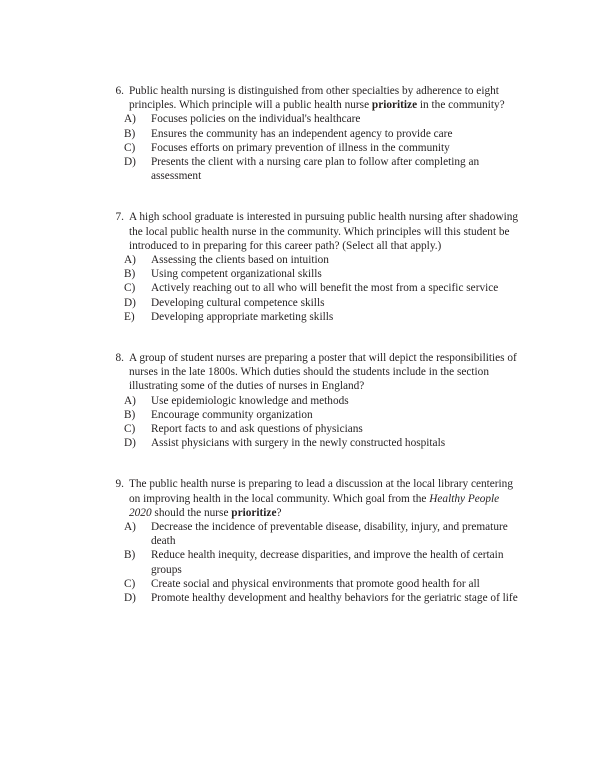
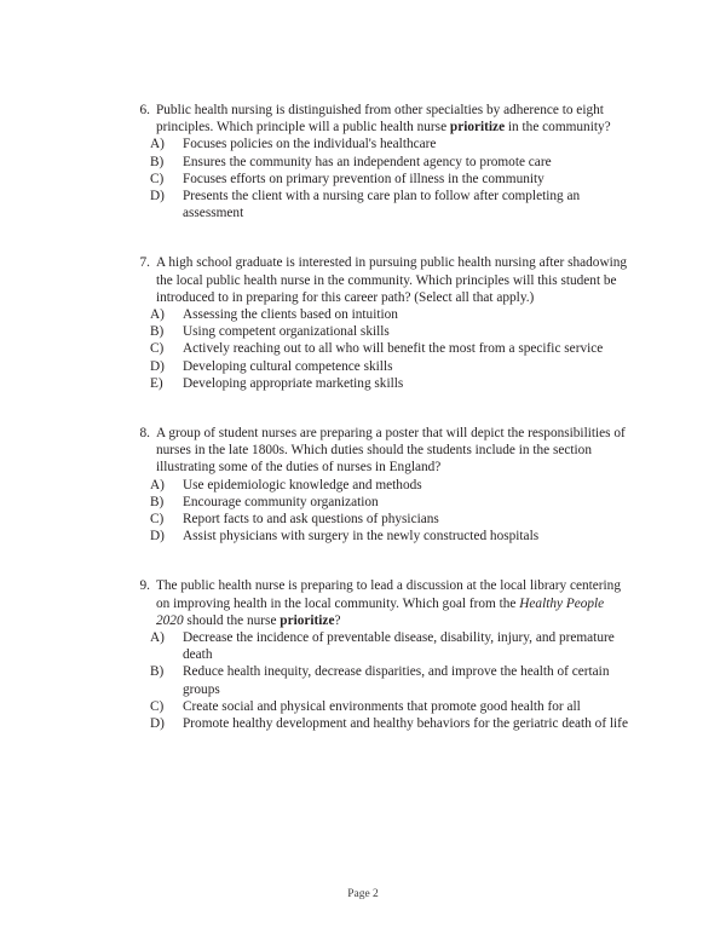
  6.
  Public health nursing is distinguished from other specialties by adherence to eight principles. Which principle will a public health nurse prioritize in the community?
  A)
  Focuses policies on the individual's healthcare
  B)
- Ensures the community has an independent agency to provide care
+ Ensures the community has an independent agency to promote care
  C)
  Focuses efforts on primary prevention of illness in the community
  D)
  Presents the client with a nursing care plan to follow after completing an assessment
  7.
  A high school graduate is interested in pursuing public health nursing after shadowing the local public health nurse in the community. Which principles will this student be introduced to in preparing for this career path? (Select all that apply.)
  A)
  Assessing the clients based on intuition
  B)
  Using competent organizational skills
  C)
  Actively reaching out to all who will benefit the most from a specific service
  D)
  Developing cultural competence skills
  E)
  Developing appropriate marketing skills
  8.
  A group of student nurses are preparing a poster that will depict the responsibilities of nurses in the late 1800s. Which duties should the students include in the section illustrating some of the duties of nurses in England?
  A)
  Use epidemiologic knowledge and methods
  B)
  Encourage community organization
  C)
  Report facts to and ask questions of physicians
  D)
  Assist physicians with surgery in the newly constructed hospitals
  9.
  The public health nurse is preparing to lead a discussion at the local library centering on improving health in the local community. Which goal from the Healthy People 2020 should the nurse prioritize?
  A)
  Decrease the incidence of preventable disease, disability, injury, and premature death
  B)
  Reduce health inequity, decrease disparities, and improve the health of certain groups
  C)
  Create social and physical environments that promote good health for all
  D)
- Promote healthy development and healthy behaviors for the geriatric stage of life
+ Promote healthy development and healthy behaviors for the geriatric death of life
+ Page 2
